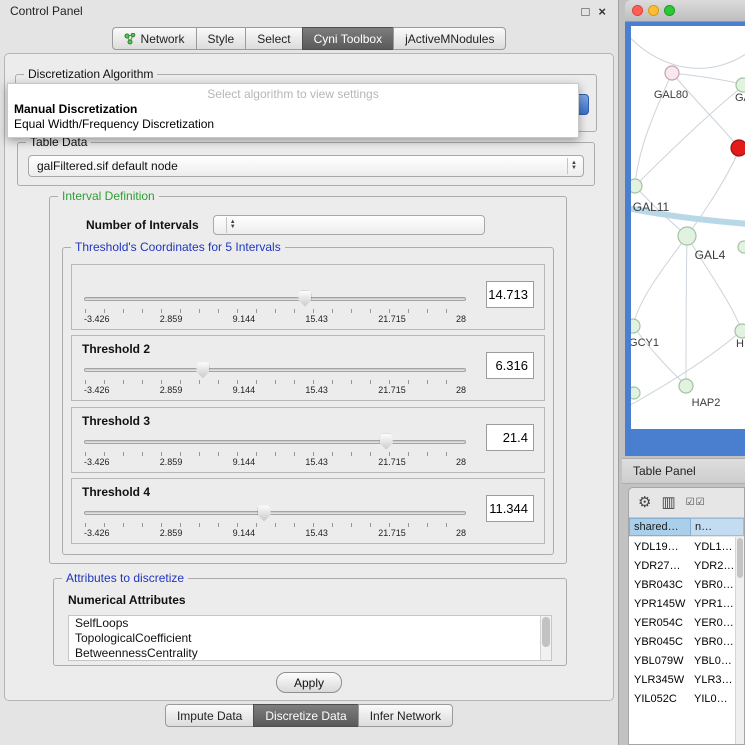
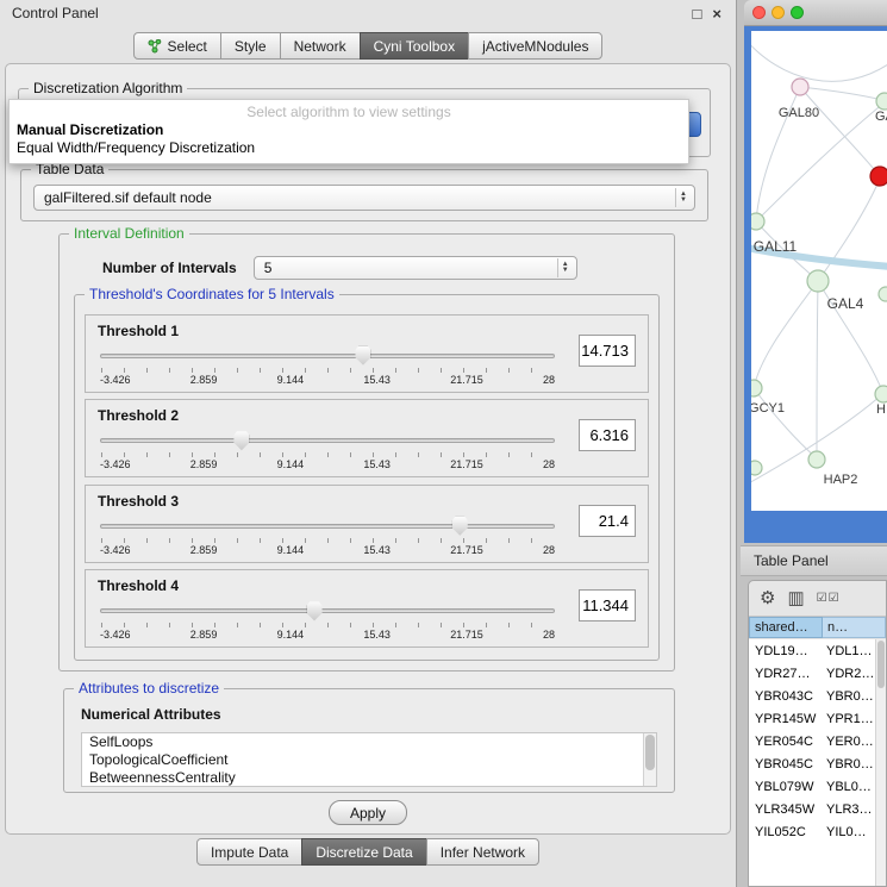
  Control Panel
  □
  ×
- Network
+ Select
  Style
- Select
+ Network
  Cyni Toolbox
  jActiveMNodules
  Discretization Algorithm
  Select algorithm to view settings
  Manual Discretization
  Equal Width/Frequency Discretization
  Table Data
  galFiltered.sif default node
  Interval Definition
  Number of Intervals
+ 5
  Threshold's Coordinates for 5 Intervals
+ Threshold 1
  -3.426
  2.859
  9.144
  15.43
  21.715
  28
  14.713
  Threshold 2
  -3.426
  2.859
  9.144
  15.43
  21.715
  28
  6.316
  Threshold 3
  -3.426
  2.859
  9.144
  15.43
  21.715
  28
  21.4
  Threshold 4
  -3.426
  2.859
  9.144
  15.43
  21.715
  28
  11.344
  Attributes to discretize
  Numerical Attributes
  SelfLoops
  TopologicalCoefficient
  BetweennessCentrality
  Apply
  Impute Data
  Discretize Data
  Infer Network
  GAL80
  GAL11
  GAL4
  GCY1
  H
  HAP2
  Table Panel
  ⚙
  ▥
  ☑☑
  shared…
  n…
  YDL19…
  YDL1…
  YDR27…
  YDR2…
  YBR043C
  YBR0…
  YPR145W
  YPR1…
  YER054C
  YER0…
  YBR045C
  YBR0…
  YBL079W
  YBL0…
  YLR345W
  YLR3…
  YIL052C
  YIL0…
